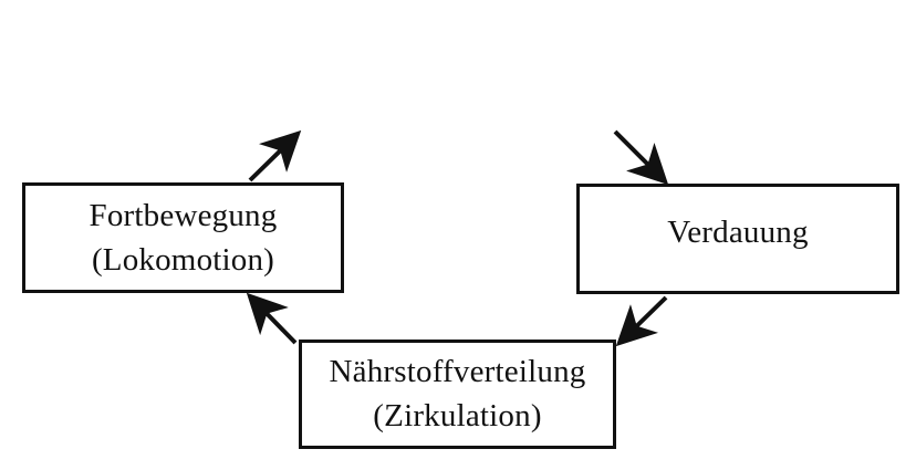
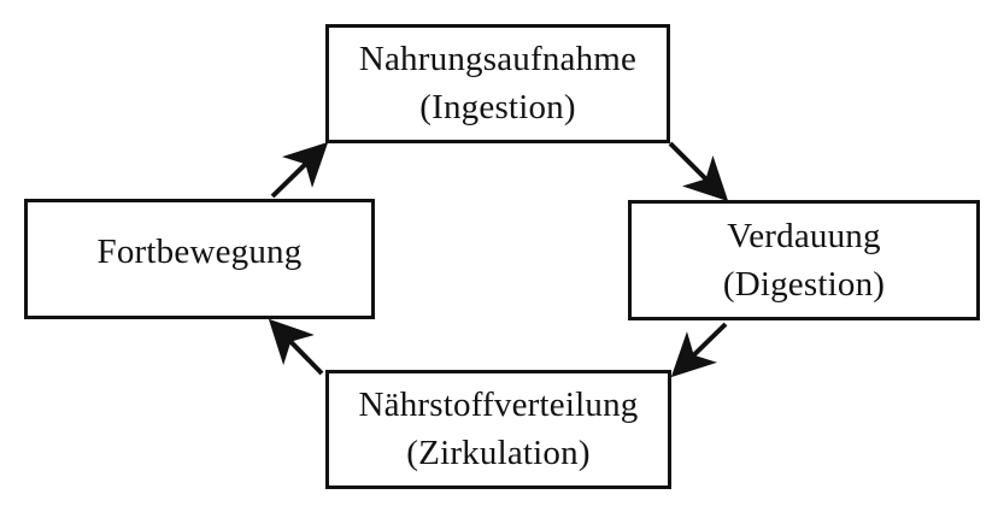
+ Nahrungsaufnahme
+ (Ingestion)
  Verdauung
+ (Digestion)
  Nährstoffverteilung
  (Zirkulation)
  Fortbewegung
- (Lokomotion)
